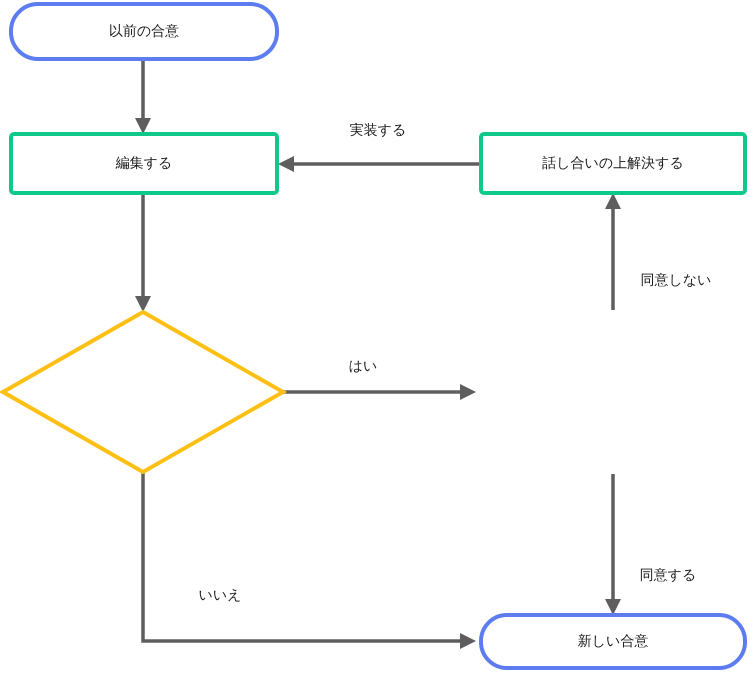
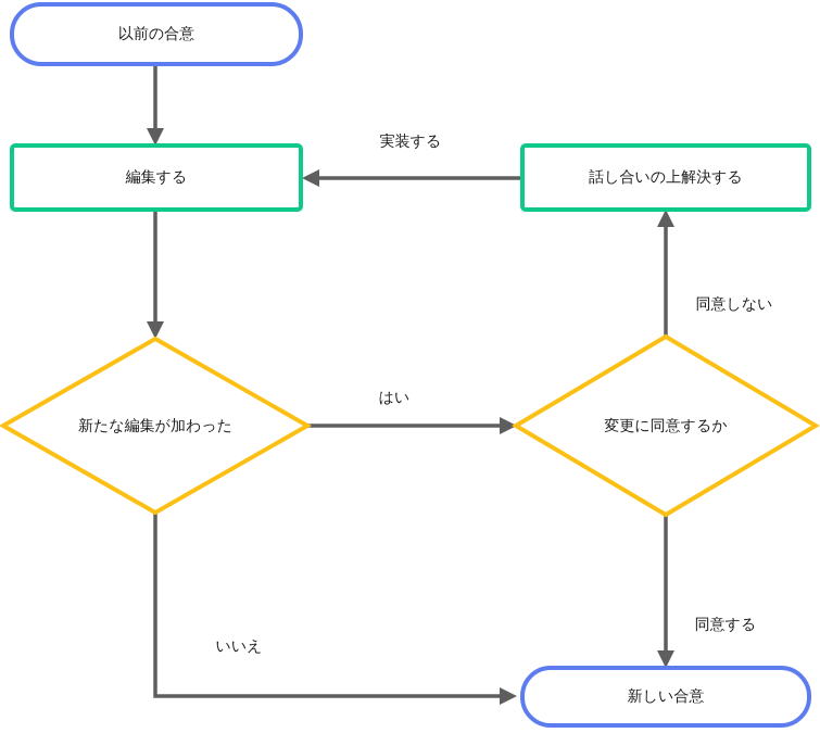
  はい
  いいえ
  同意する
  同意しない
  実装する
  以前の合意
  編集する
  話し合いの上解決する
+ 新たな編集が加わった
+ 変更に同意するか
  新しい合意
